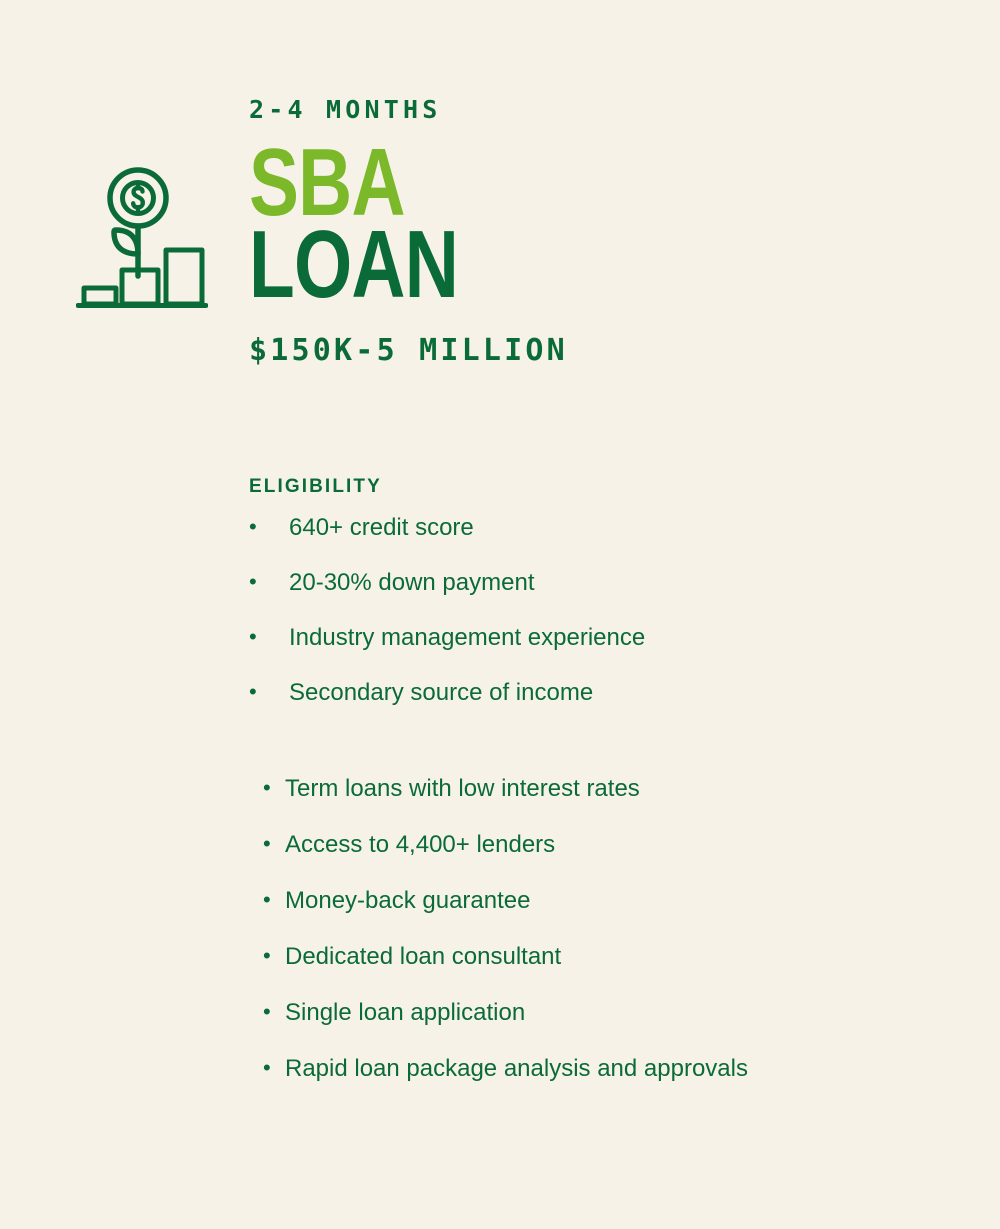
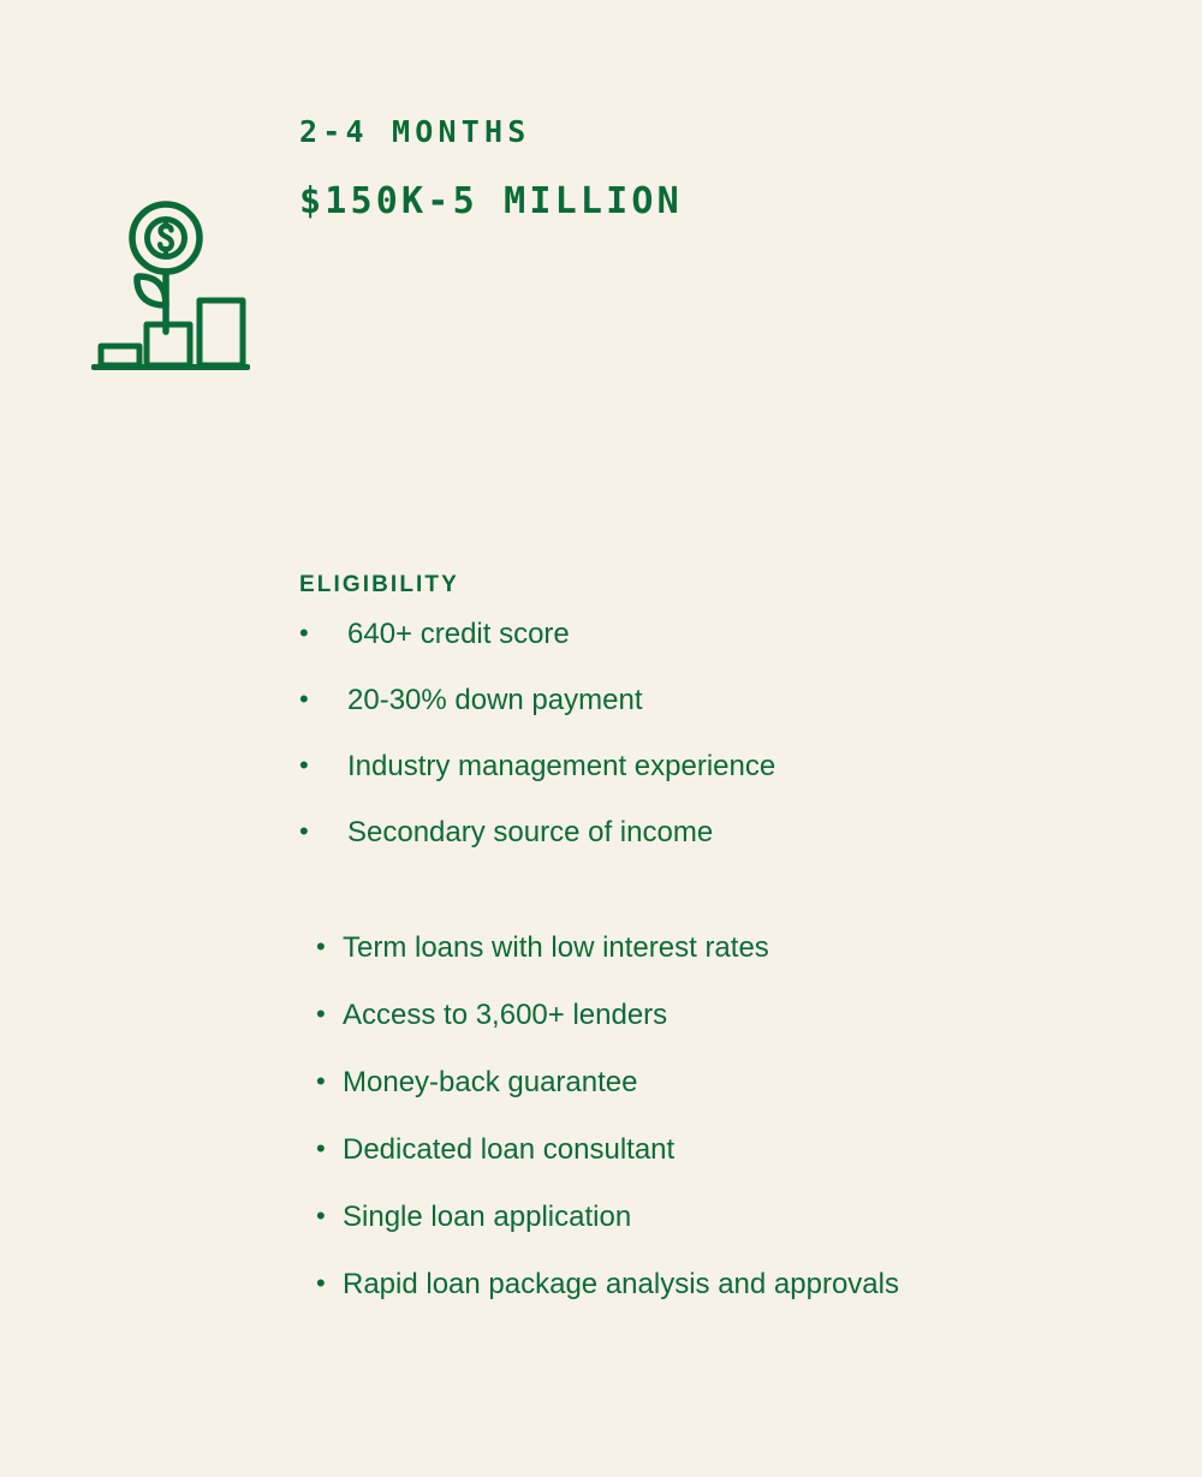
  2-4 MONTHS
- SBA
- LOAN
  $150K-5 MILLION
  ELIGIBILITY
  •
  640+ credit score
  •
  20-30% down payment
  •
  Industry management experience
  •
  Secondary source of income
  •
  Term loans with low interest rates
  •
- Access to 4,400+ lenders
+ Access to 3,600+ lenders
  •
  Money-back guarantee
  •
  Dedicated loan consultant
  •
  Single loan application
  •
  Rapid loan package analysis and approvals
